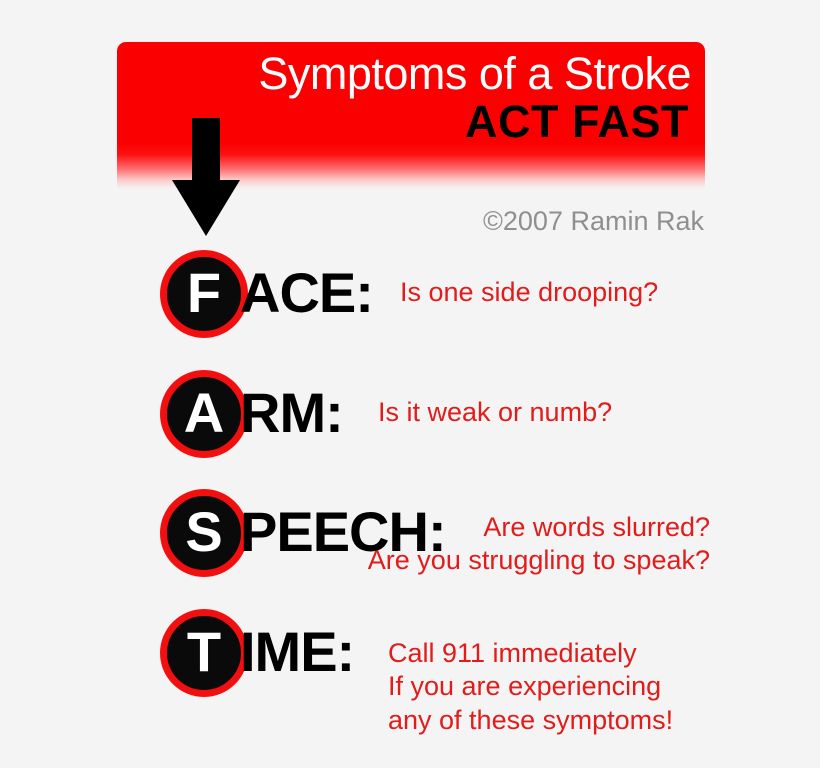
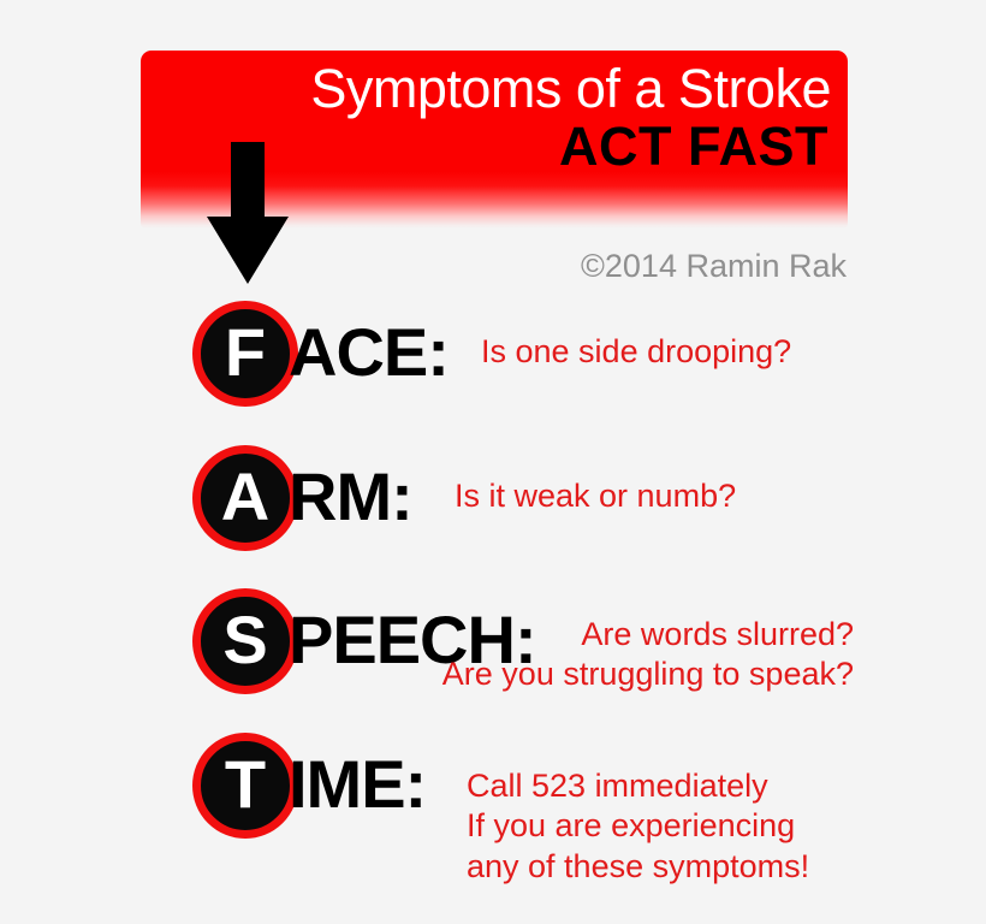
  Symptoms of a Stroke
  ACT FAST
- ©2007 Ramin Rak
+ ©2014 Ramin Rak
  F
  ACE:
  Is one side drooping?
  A
  RM:
  Is it weak or numb?
  S
  PEECH:
  Are words slurred?
  Are you struggling to speak?
  T
  IME:
- Call 911 immediately
+ Call 523 immediately
  If you are experiencing
  any of these symptoms!
